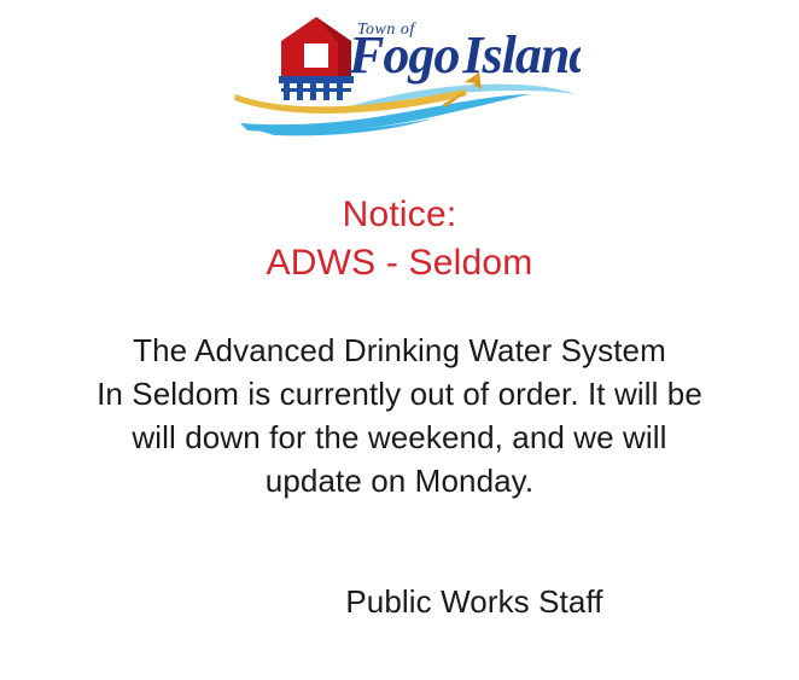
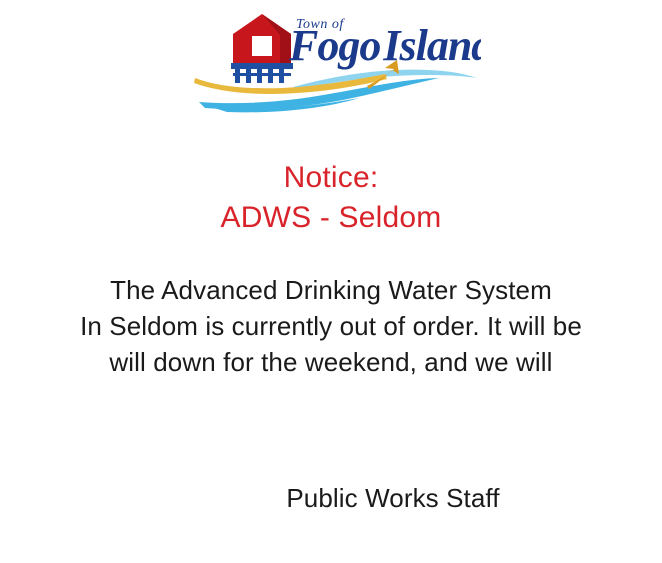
  Town of
  FogoIslan
  Notice:
  ADWS - Seldom
  The Advanced Drinking Water System
  In Seldom is currently out of order. It will be
  will down for the weekend, and we will
- update on Monday.
  Public Works Staff
